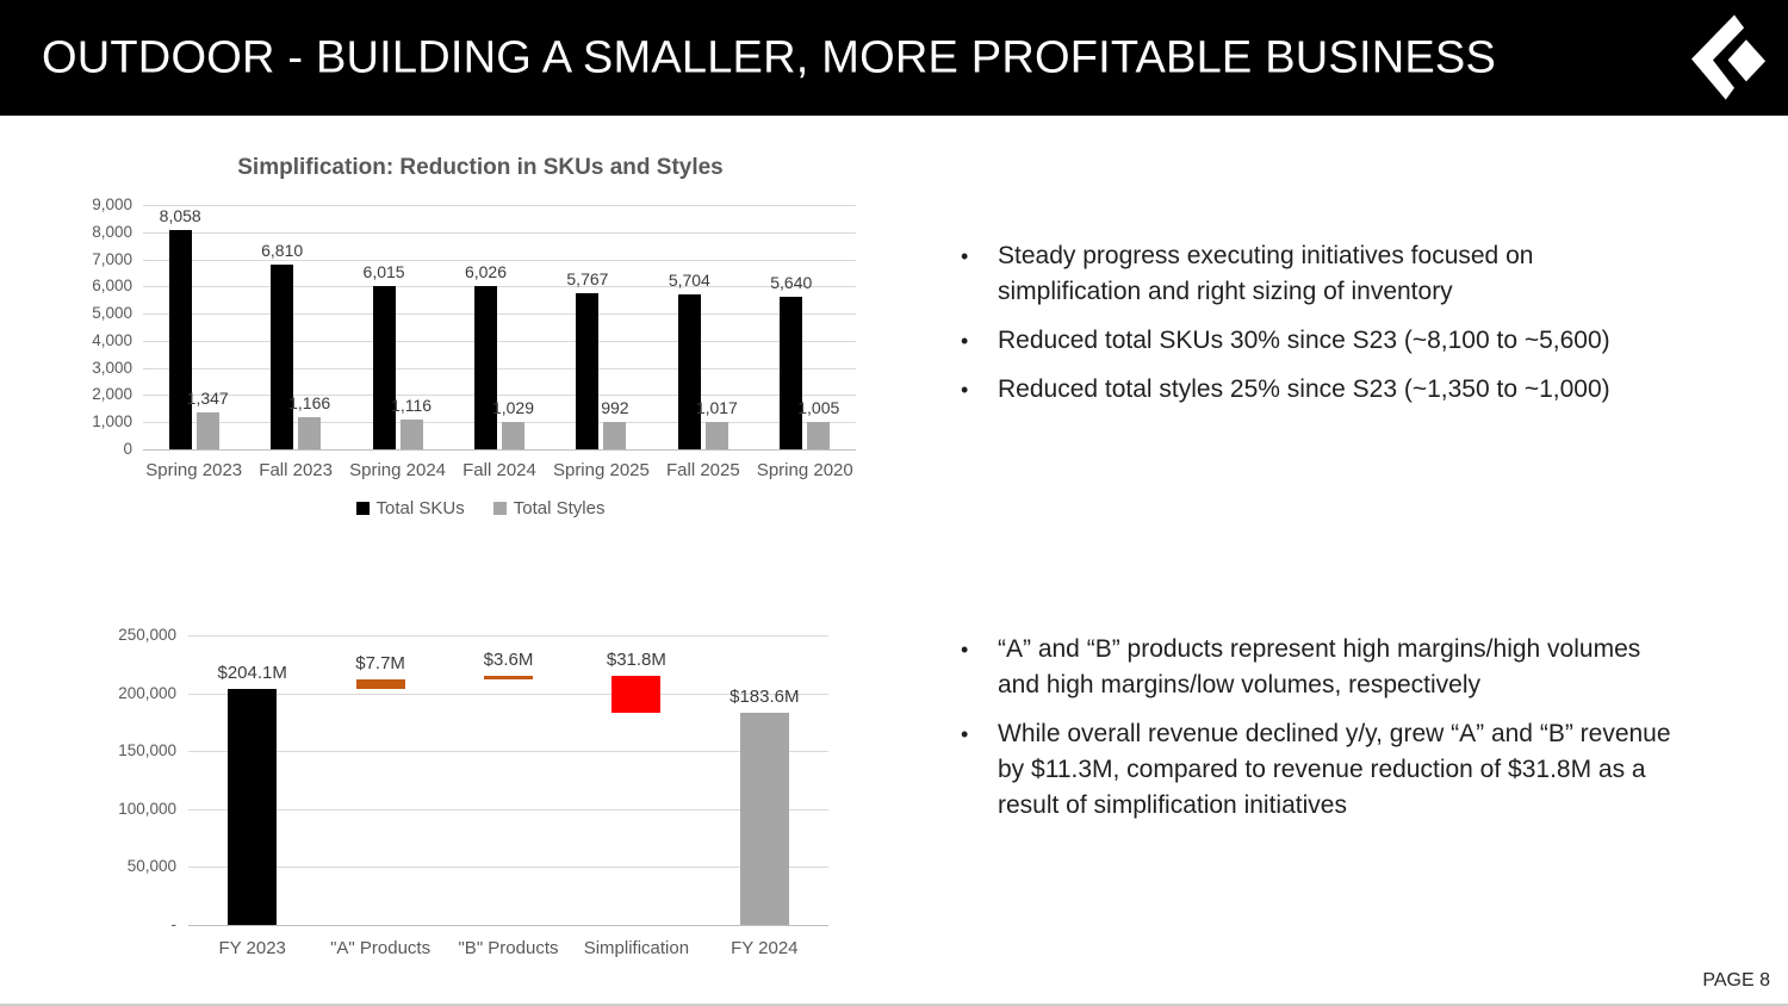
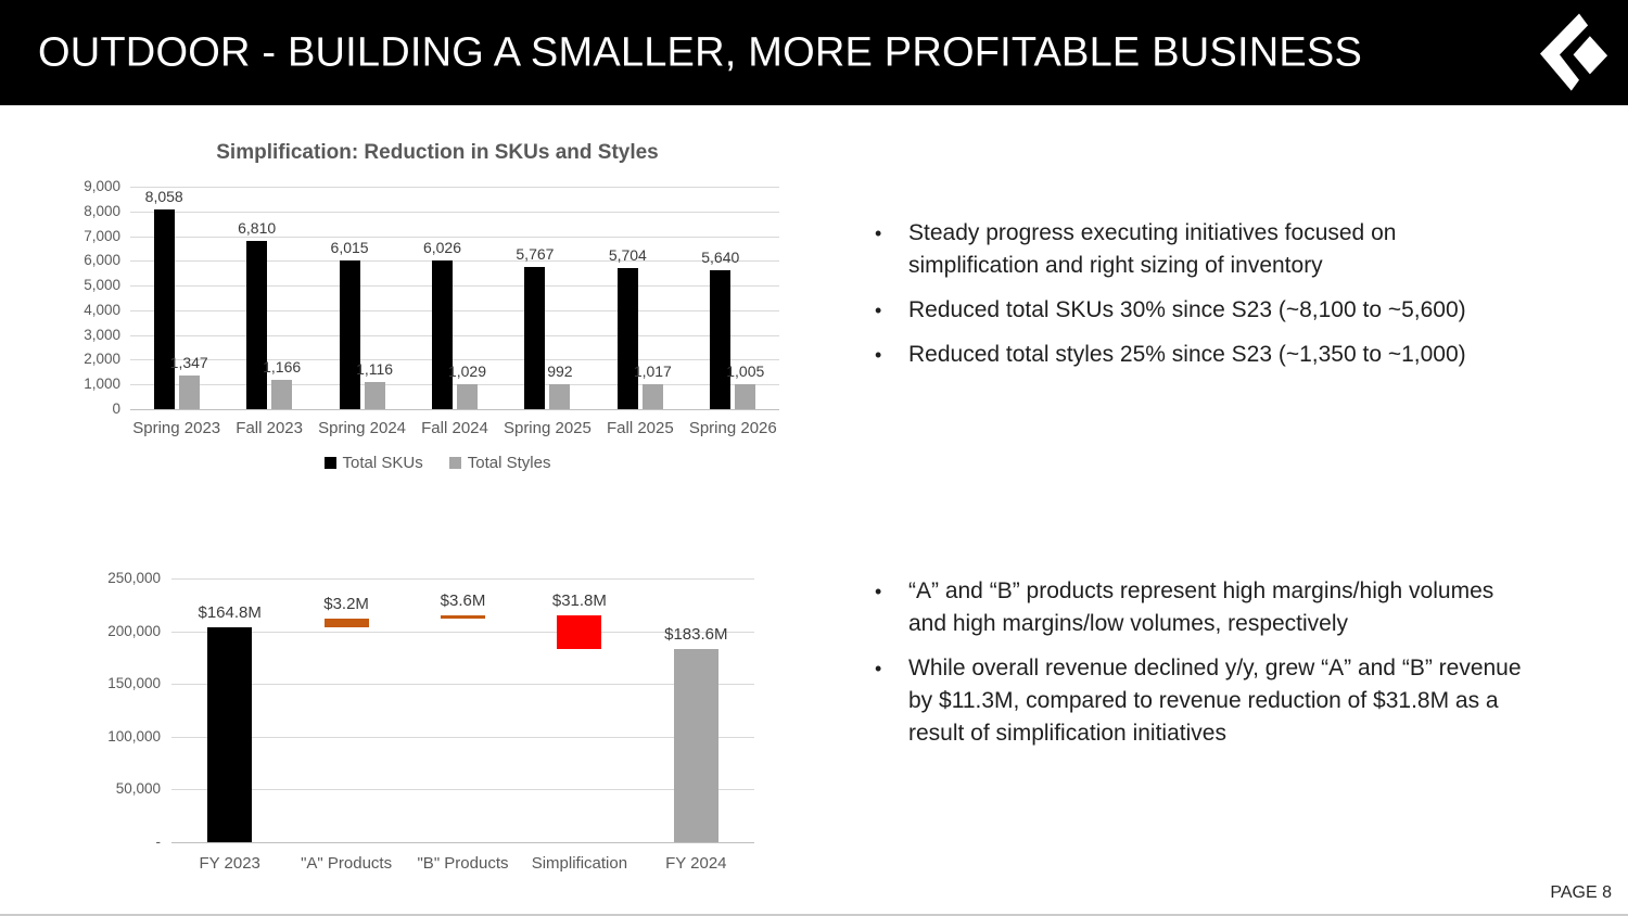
  OUTDOOR - BUILDING A SMALLER, MORE PROFITABLE BUSINESS
  Simplification: Reduction in SKUs and Styles
  0
  1,000
  2,000
  3,000
  4,000
  5,000
  6,000
  7,000
  8,000
  9,000
  Spring 2023
  8,058
  1,347
  Fall 2023
  6,810
  1,166
  Spring 2024
  6,015
  1,116
  Fall 2024
  6,026
  1,029
  Spring 2025
  5,767
  992
  Fall 2025
  5,704
  1,017
- Spring 2020
+ Spring 2026
  5,640
  1,005
  Total SKUs
  Total Styles
  -
  50,000
  100,000
  150,000
  200,000
  250,000
  FY 2023
- $204.1M
+ $164.8M
  "A" Products
- $7.7M
+ $3.2M
  "B" Products
  $3.6M
  Simplification
  $31.8M
  FY 2024
  $183.6M
  •
  Steady progress executing initiatives focused on simplification and right sizing of inventory
  •
  Reduced total SKUs 30% since S23 (~8,100 to ~5,600)
  •
  Reduced total styles 25% since S23 (~1,350 to ~1,000)
  •
  “A” and “B” products represent high margins/high volumes and high margins/low volumes, respectively
  •
  While overall revenue declined y/y, grew “A” and “B” revenue by $11.3M, compared to revenue reduction of $31.8M as a result of simplification initiatives
  PAGE 8
